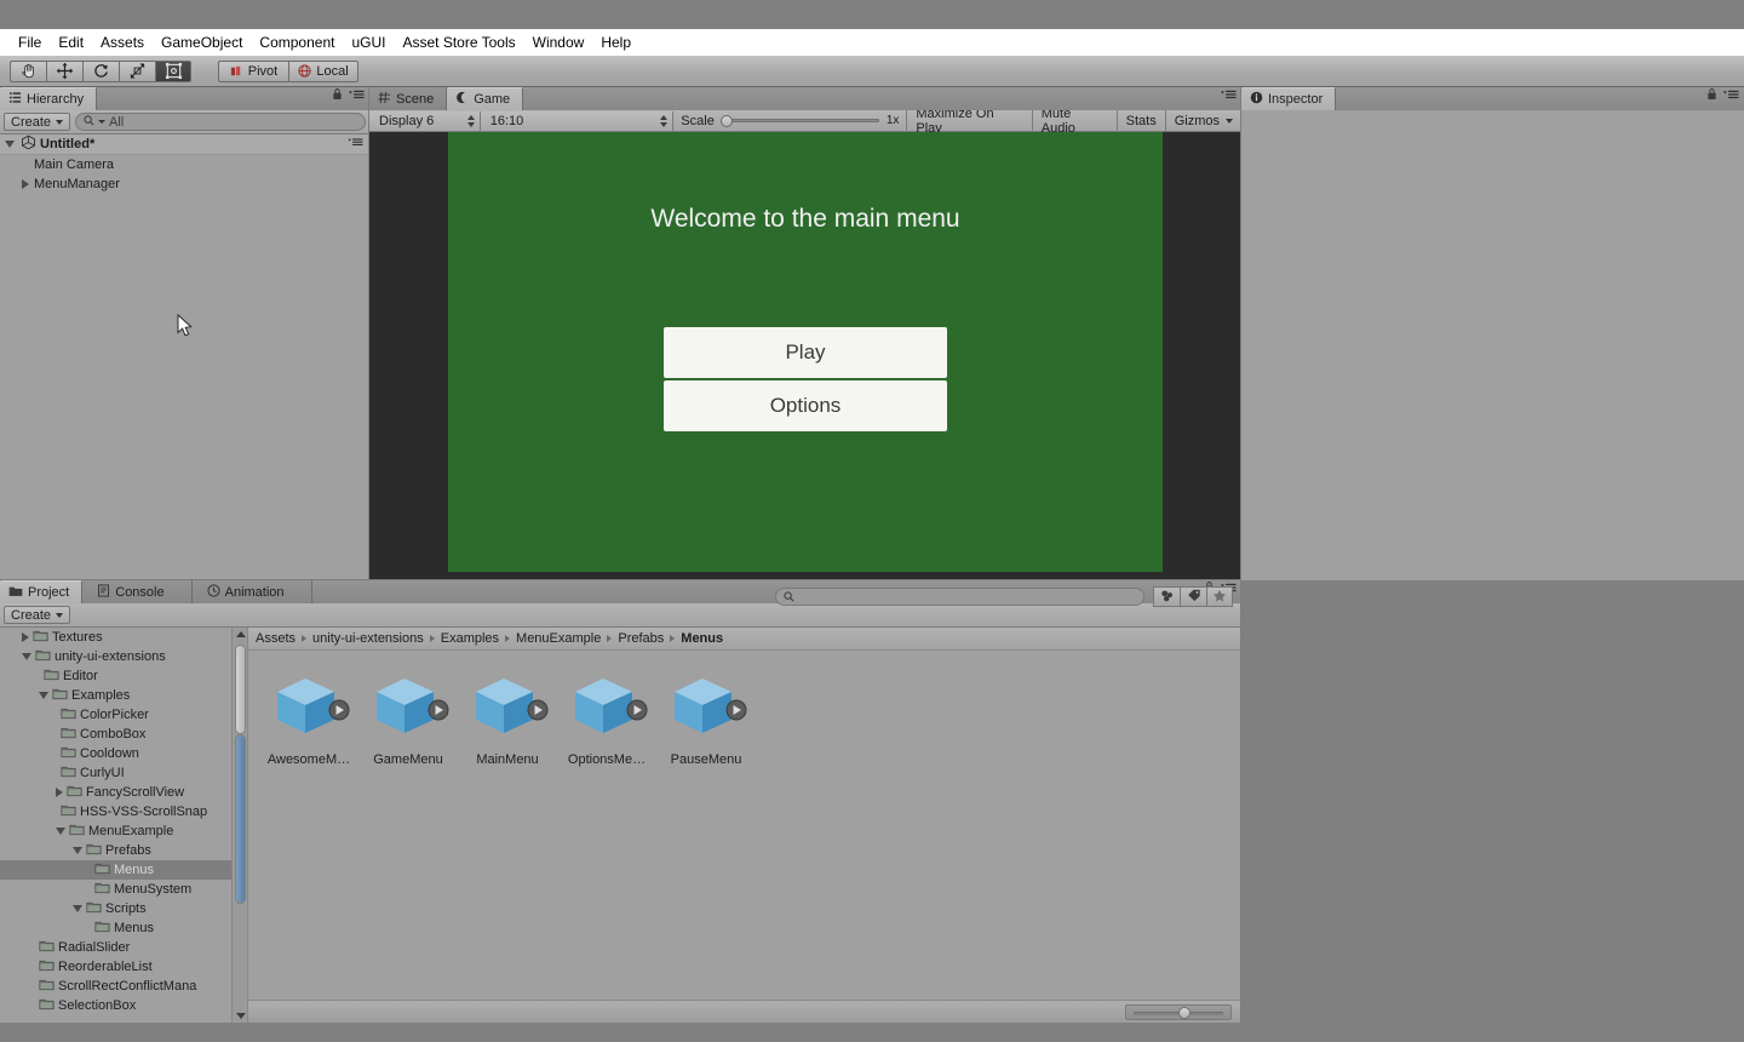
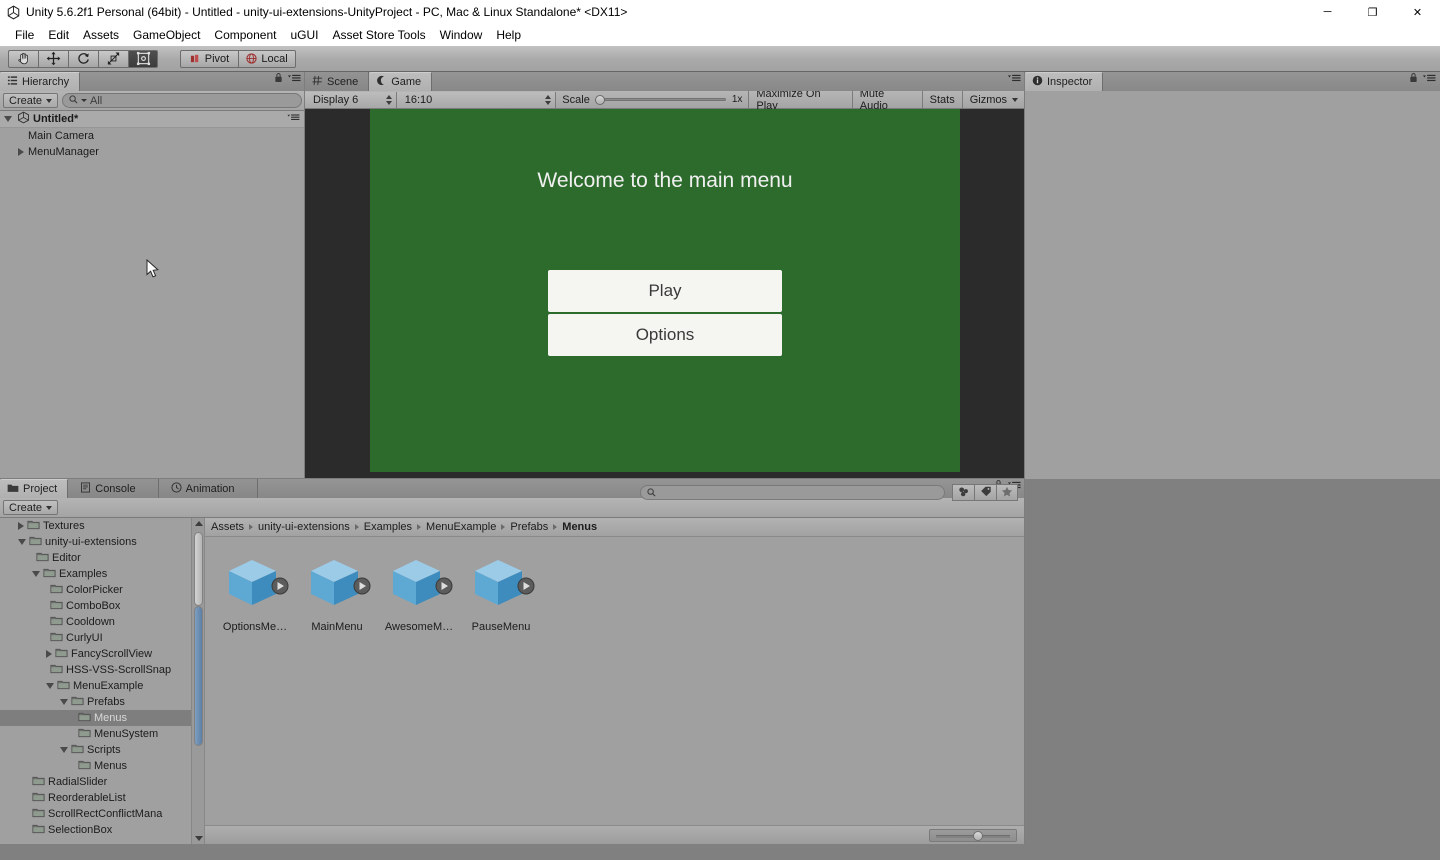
+ Unity 5.6.2f1 Personal (64bit) - Untitled - unity-ui-extensions-UnityProject - PC, Mac & Linux Standalone* <DX11>
+ ─
+ ❐
+ ✕
  File
  Edit
  Assets
  GameObject
  Component
  uGUI
  Asset Store Tools
  Window
  Help
  Pivot
  Local
  Hierarchy
  Create
  All
  Untitled*
  Main Camera
  MenuManager
  Scene
  Game
  Display 6
  16:10
  Scale
  1x
  Maximize On Play
  Mute Audio
  Stats
  Gizmos
  Welcome to the main menu
  Play
  Options
  Inspector
  Project
  Console
  Animation
  Create
  Textures
  unity-ui-extensions
  Editor
  Examples
  ColorPicker
  ComboBox
  Cooldown
  CurlyUI
  FancyScrollView
  HSS-VSS-ScrollSnap
  MenuExample
  Prefabs
  Menus
  MenuSystem
  Scripts
  Menus
  RadialSlider
  ReorderableList
  ScrollRectConflictMana
  SelectionBox
  Assets
  unity-ui-extensions
  Examples
  MenuExample
  Prefabs
  Menus
- AwesomeM…
+ OptionsMe…
- GameMenu
  MainMenu
- OptionsMe…
+ AwesomeM…
  PauseMenu
